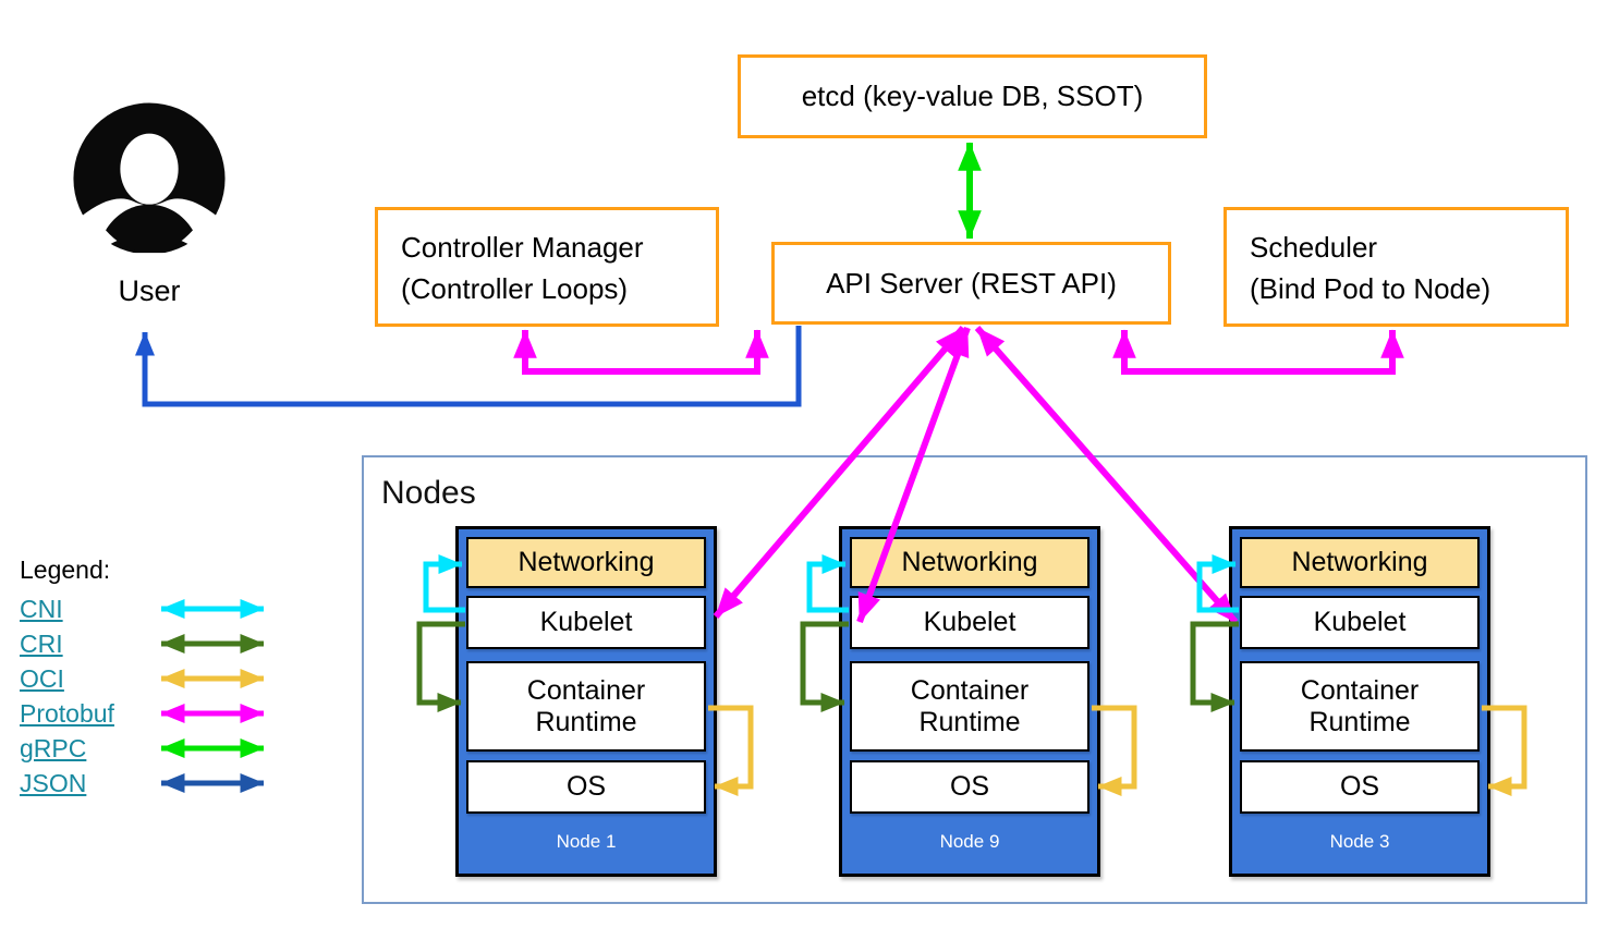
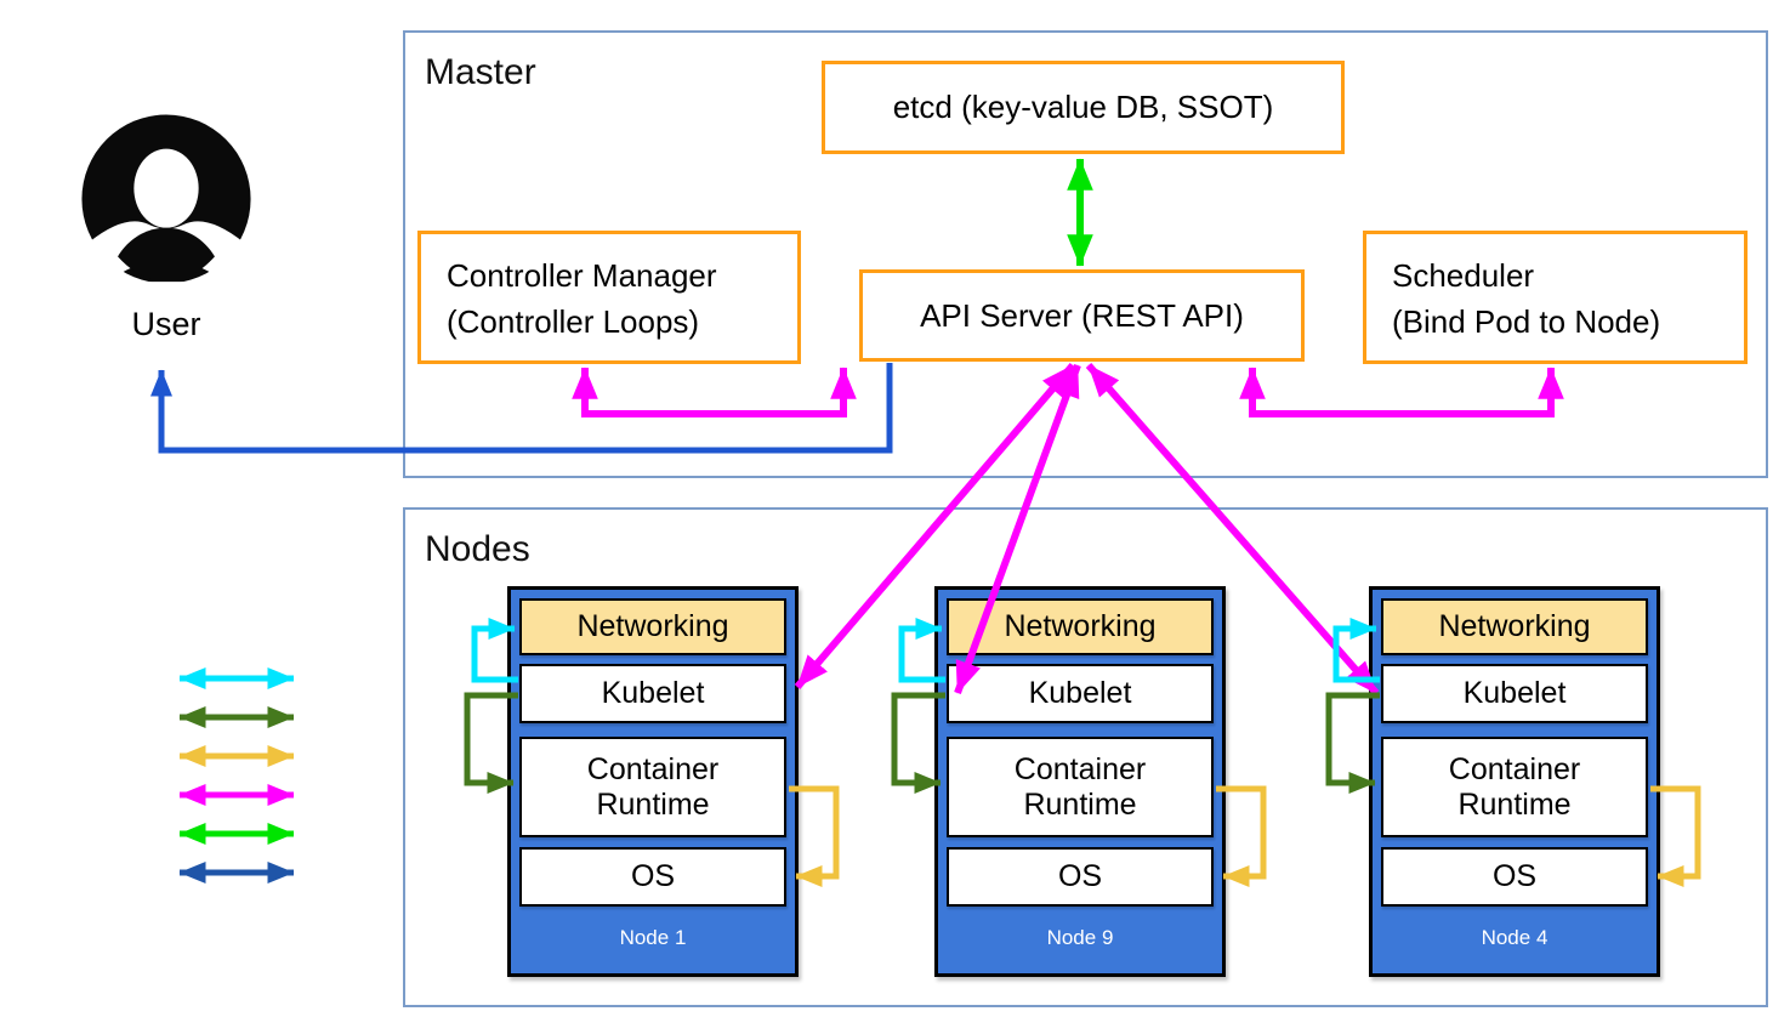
+ Master
  etcd (key-value DB, SSOT)
  Controller Manager
  (Controller Loops)
  API Server (REST API)
  Scheduler
  (Bind Pod to Node)
  Nodes
  Networking
  Kubelet
  Container Runtime
  OS
  Node 1
  Networking
  Kubelet
  Container Runtime
  OS
  Node 9
  Networking
  Kubelet
  Container Runtime
  OS
- Node 3
+ Node 4
  User
- Legend:
- CNI
- CRI
- OCI
- Protobuf
- gRPC
- JSON
